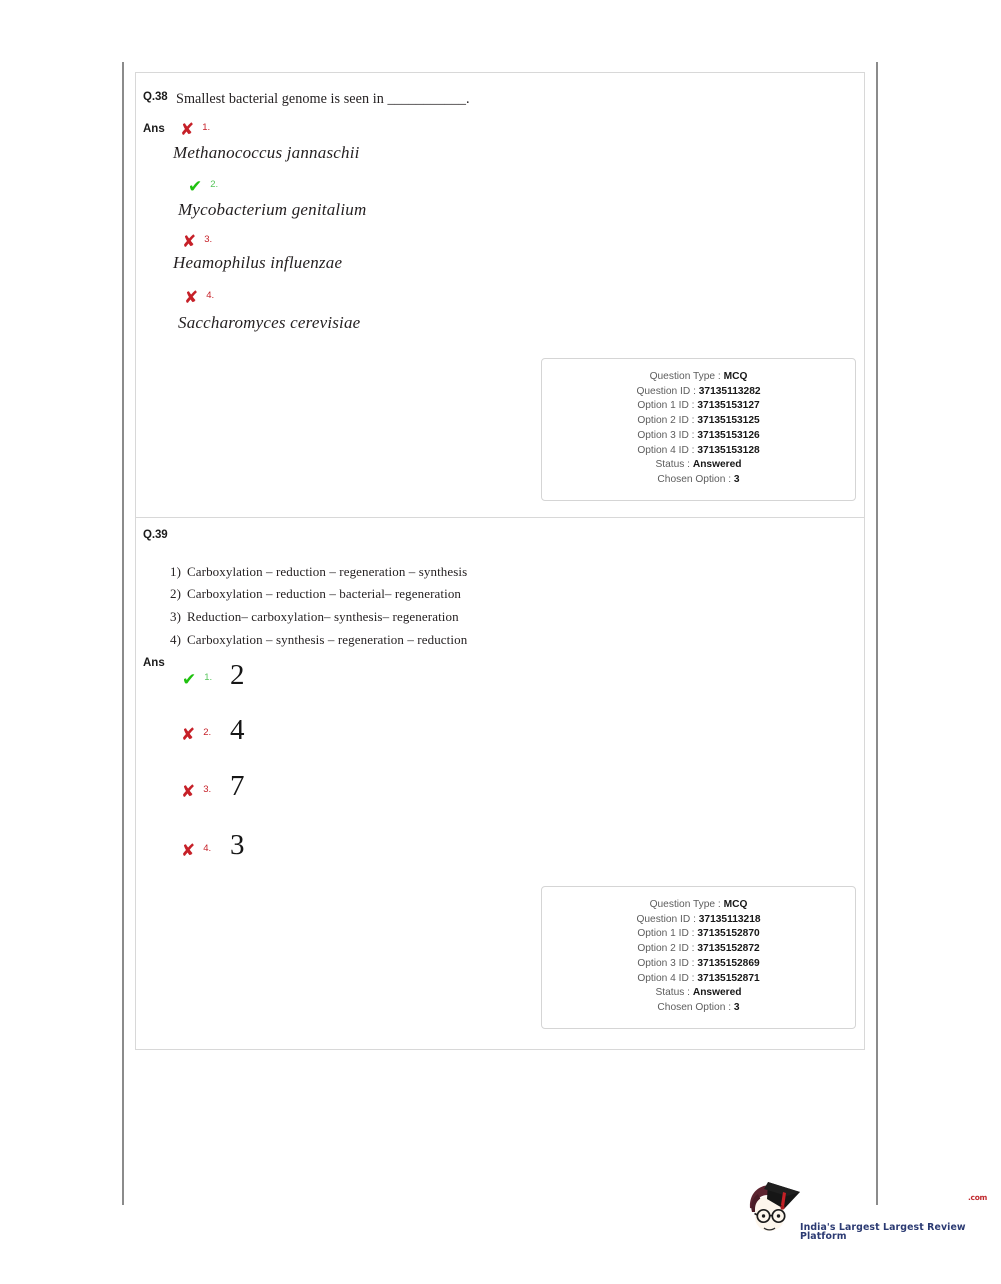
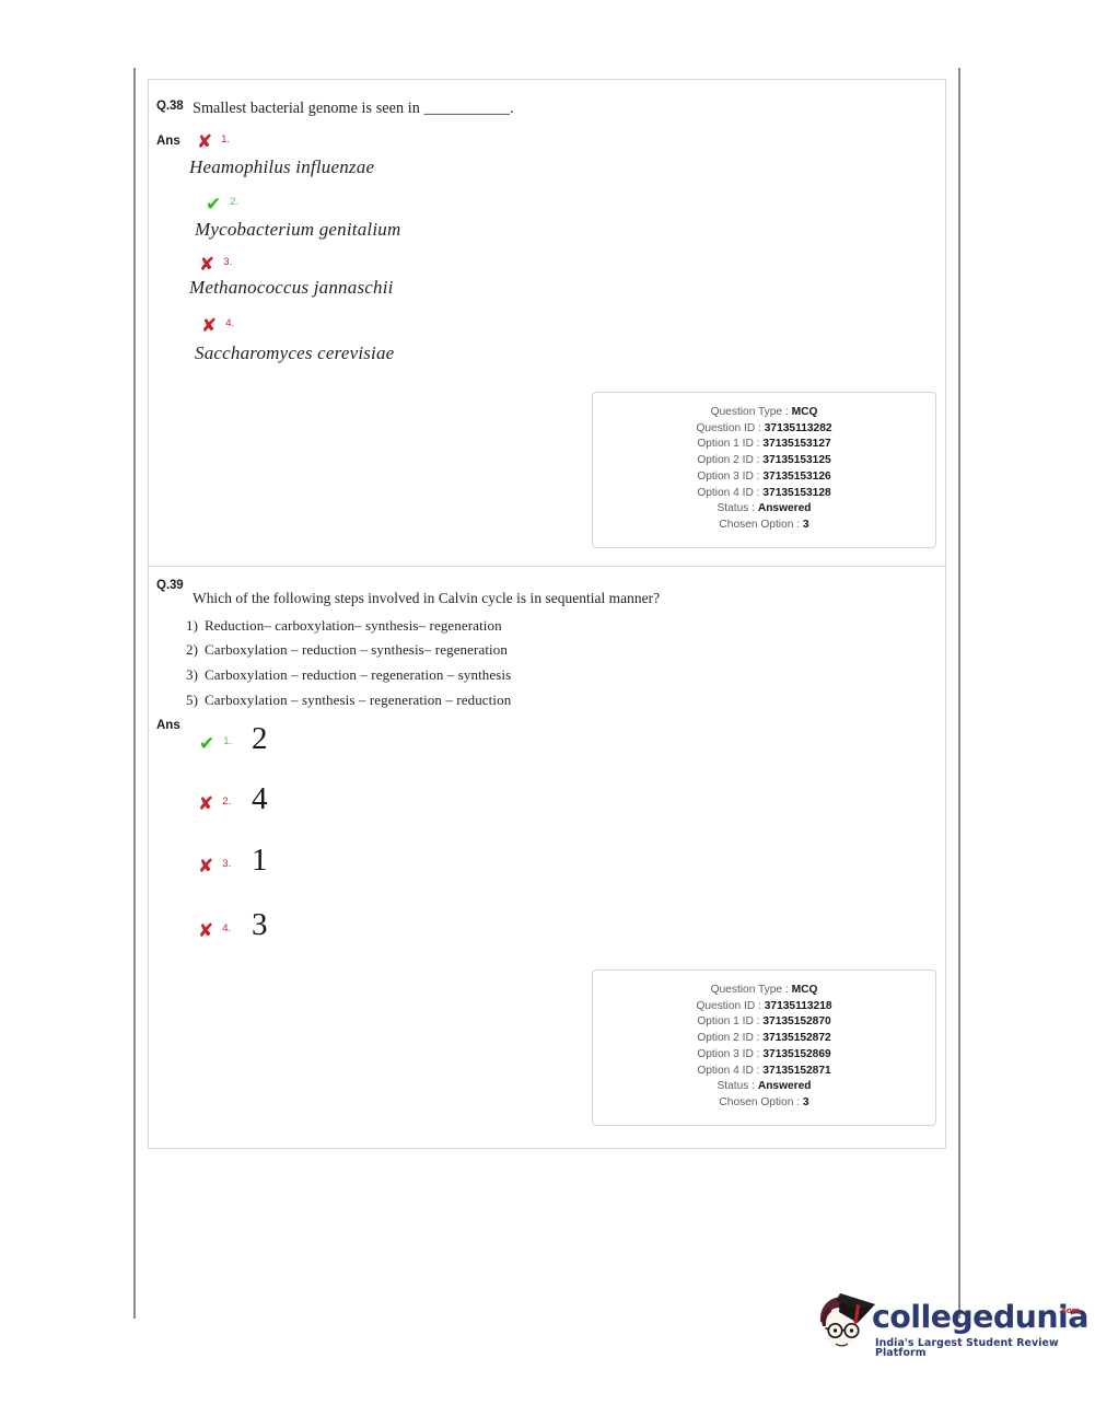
  Q.38
  Smallest bacterial genome is seen in ___________.
  Ans
  ✘ 1.
- Methanococcus jannaschii
+ Heamophilus influenzae
  ✔ 2.
  Mycobacterium genitalium
  ✘ 3.
- Heamophilus influenzae
+ Methanococcus jannaschii
  ✘ 4.
  Saccharomyces cerevisiae
  Question Type : MCQ
  Question ID : 37135113282
  Option 1 ID : 37135153127
  Option 2 ID : 37135153125
  Option 3 ID : 37135153126
  Option 4 ID : 37135153128
  Status : Answered
  Chosen Option : 3
  Q.39
+ Which of the following steps involved in Calvin cycle is in sequential manner?
- 1) Carboxylation – reduction – regeneration – synthesis
+ 1) Reduction– carboxylation– synthesis– regeneration
- 2) Carboxylation – reduction – bacterial– regeneration
+ 2) Carboxylation – reduction – synthesis– regeneration
- 3) Reduction– carboxylation– synthesis– regeneration
+ 3) Carboxylation – reduction – regeneration – synthesis
- 4) Carboxylation – synthesis – regeneration – reduction
+ 5) Carboxylation – synthesis – regeneration – reduction
  Ans
  ✔ 1.
  2
  ✘ 2.
  4
  ✘ 3.
- 7
+ 1
  ✘ 4.
  3
  Question Type : MCQ
  Question ID : 37135113218
  Option 1 ID : 37135152870
  Option 2 ID : 37135152872
  Option 3 ID : 37135152869
  Option 4 ID : 37135152871
  Status : Answered
  Chosen Option : 3
+ collegedunia
  .com
- India's Largest Largest Review Platform
+ India's Largest Student Review Platform
